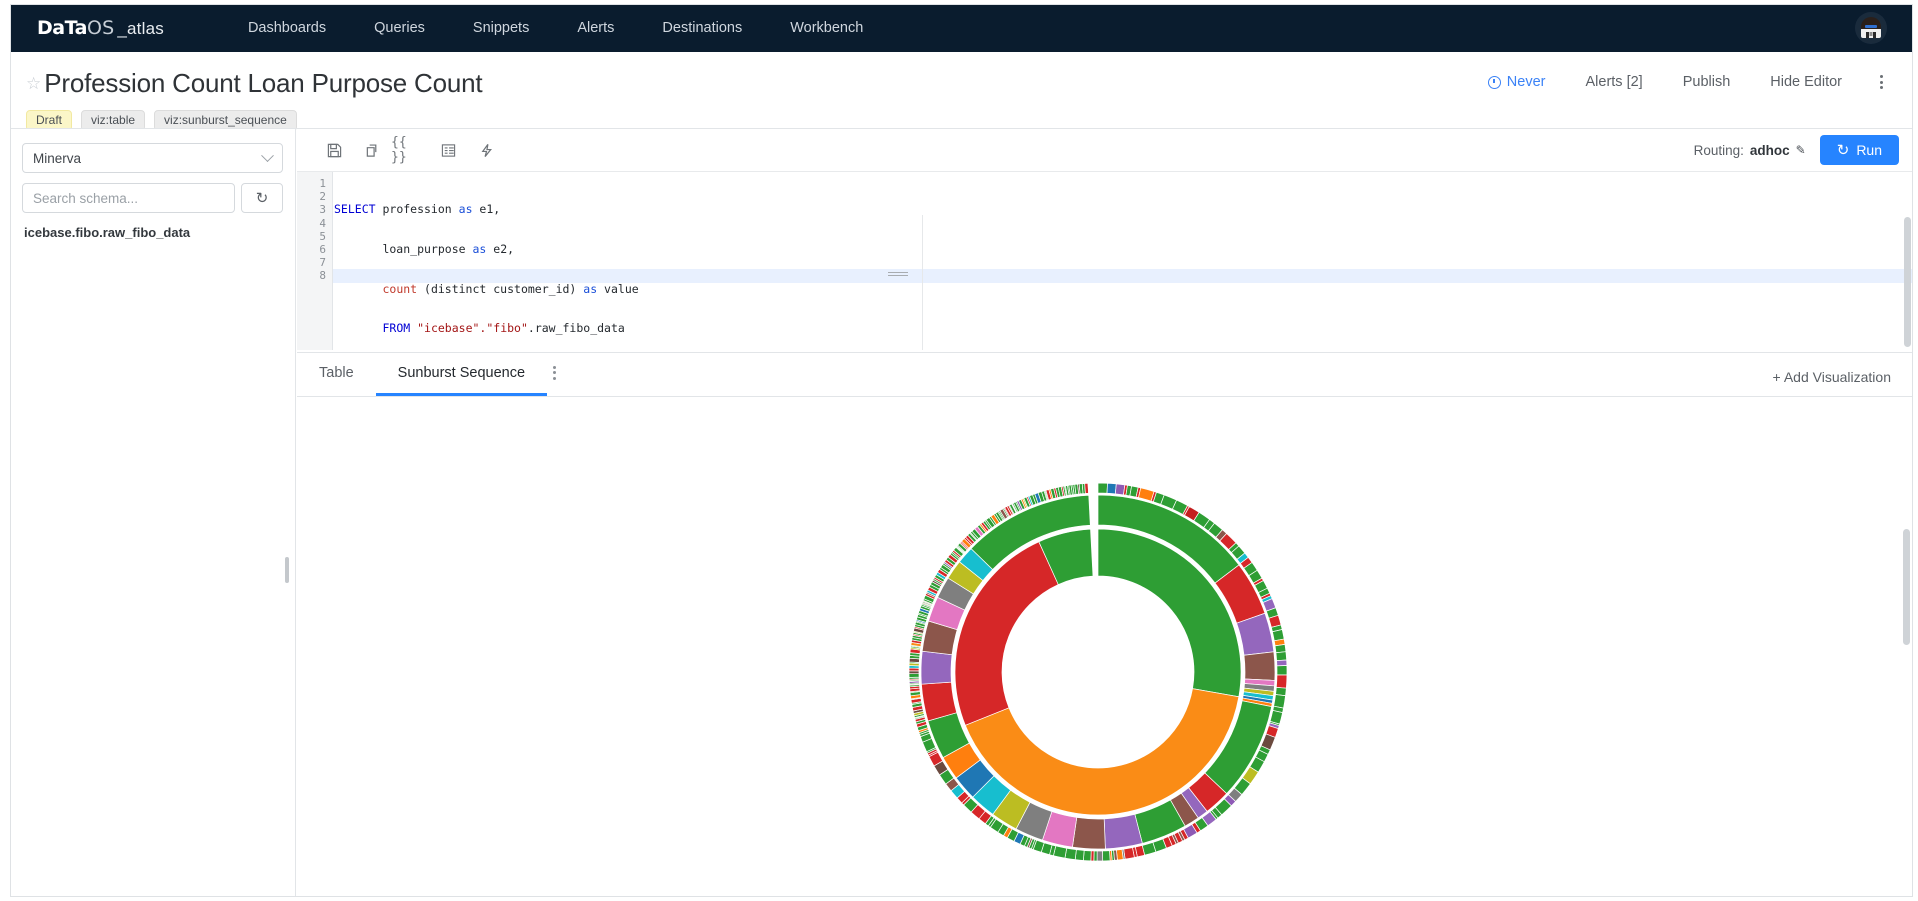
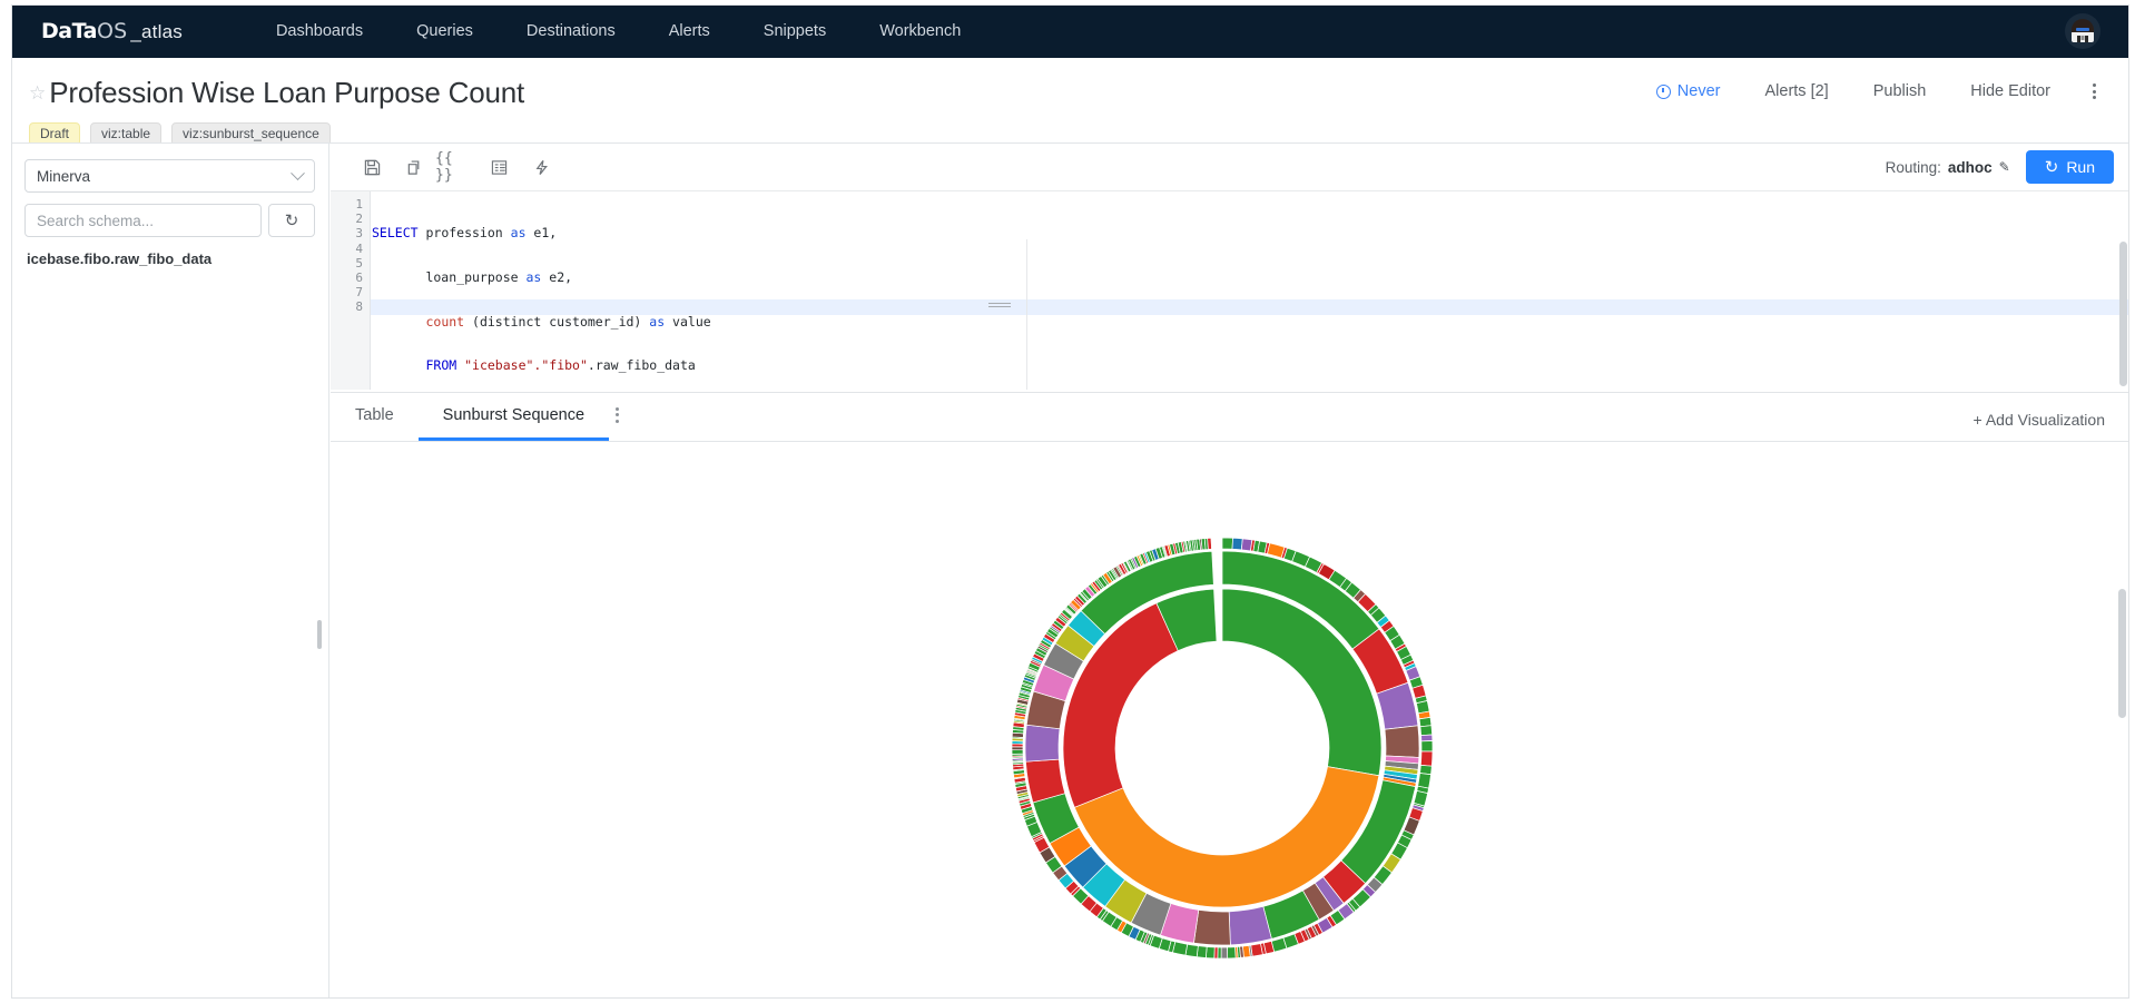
  DaTa
  OS
  _atlas
  Dashboards
  Queries
- Snippets
+ Destinations
  Alerts
- Destinations
+ Snippets
  Workbench
  ☆
- Profession Count Loan Purpose Count
+ Profession Wise Loan Purpose Count
  Draft
  viz:table
  viz:sunburst_sequence
  Never
  Alerts [2]
  Publish
  Hide Editor
  Minerva
  Search schema...
  ↻
  icebase.fibo.raw_fibo_data
  {{ }}
  Routing:
  adhoc
  ✎
  ↻
  Run
  1
  2
  3
  4
  5
  6
  7
  8
  SELECT profession as e1,
  loan_purpose as e2,
  count (distinct customer_id) as value
  FROM "icebase"."fibo".raw_fibo_data
  Table
  Sunburst Sequence
  + Add Visualization
